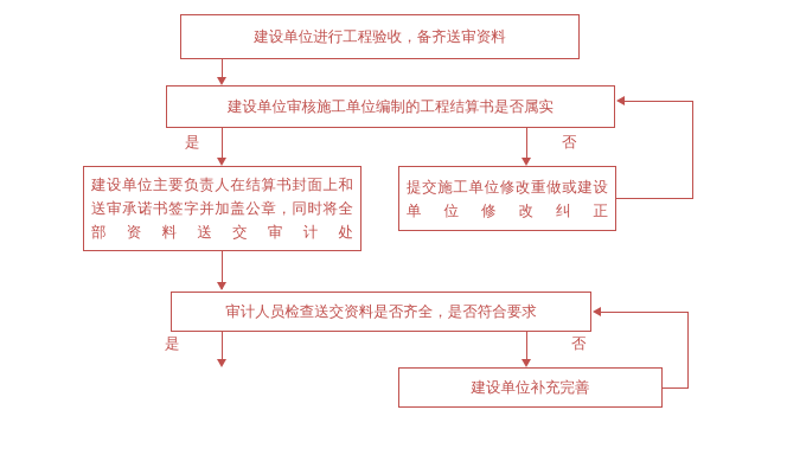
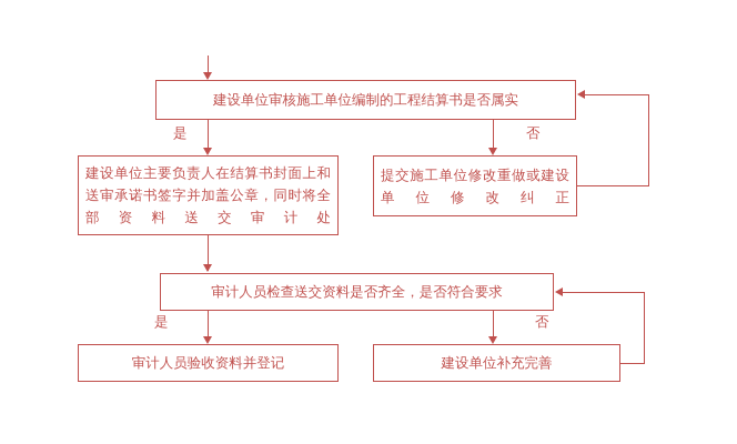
- 建设单位进行工程验收，备齐送审资料
  建设单位审核施工单位编制的工程结算书是否属实
  是
  否
  建设单位主要负责人在结算书封面上和送审承诺书签字并加盖公章，同时将全部资料送交审计处
  提交施工单位修改重做或建设单位修改纠正
  审计人员检查送交资料是否齐全，是否符合要求
  是
  否
+ 审计人员验收资料并登记
  建设单位补充完善
